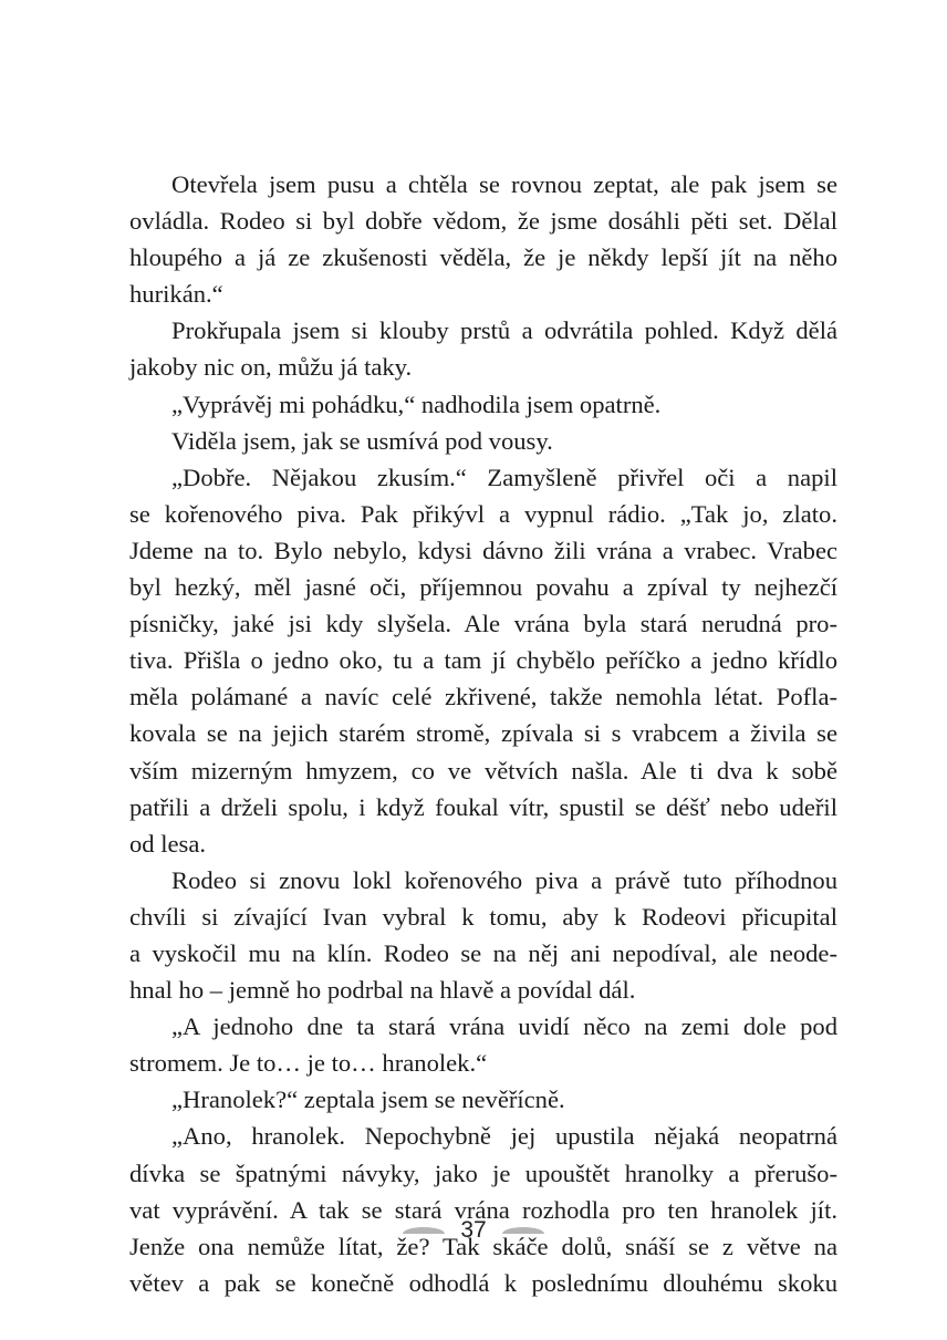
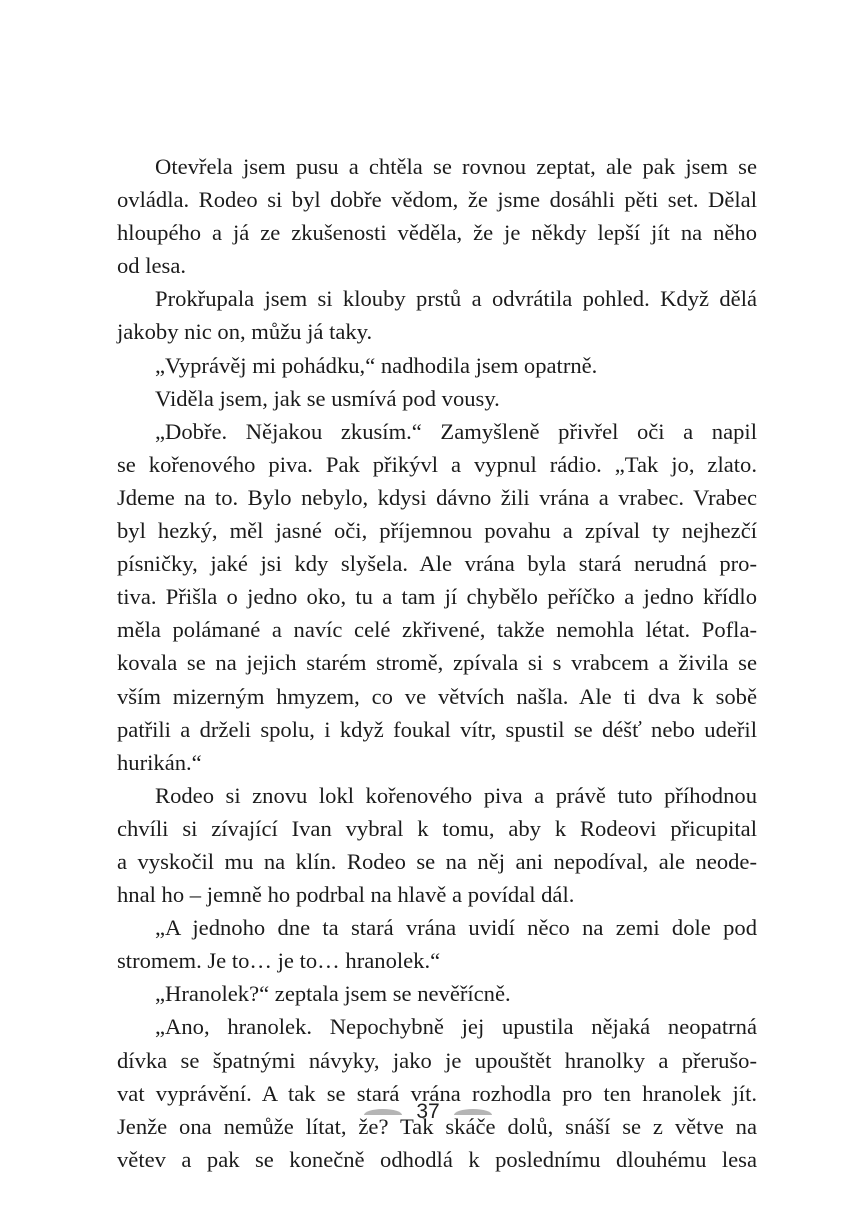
  Otevřela jsem pusu a chtěla se rovnou zeptat, ale pak jsem se
  ovládla. Rodeo si byl dobře vědom, že jsme dosáhli pěti set. Dělal
  hloupého a já ze zkušenosti věděla, že je někdy lepší jít na něho
- hurikán.“
+ od lesa.
  Prokřupala jsem si klouby prstů a odvrátila pohled. Když dělá
  jakoby nic on, můžu já taky.
  „Vyprávěj mi pohádku,“ nadhodila jsem opatrně.
  Viděla jsem, jak se usmívá pod vousy.
  „Dobře. Nějakou zkusím.“ Zamyšleně přivřel oči a napil
  se kořenového piva. Pak přikývl a vypnul rádio. „Tak jo, zlato.
  Jdeme na to. Bylo nebylo, kdysi dávno žili vrána a vrabec. Vrabec
  byl hezký, měl jasné oči, příjemnou povahu a zpíval ty nejhezčí
  písničky, jaké jsi kdy slyšela. Ale vrána byla stará nerudná pro-
  tiva. Přišla o jedno oko, tu a tam jí chybělo peříčko a jedno křídlo
  měla polámané a navíc celé zkřivené, takže nemohla létat. Pofla-
  kovala se na jejich starém stromě, zpívala si s vrabcem a živila se
  vším mizerným hmyzem, co ve větvích našla. Ale ti dva k sobě
  patřili a drželi spolu, i když foukal vítr, spustil se déšť nebo udeřil
- od lesa.
+ hurikán.“
  Rodeo si znovu lokl kořenového piva a právě tuto příhodnou
  chvíli si zívající Ivan vybral k tomu, aby k Rodeovi přicupital
  a vyskočil mu na klín. Rodeo se na něj ani nepodíval, ale neode-
  hnal ho – jemně ho podrbal na hlavě a povídal dál.
  „A jednoho dne ta stará vrána uvidí něco na zemi dole pod
  stromem. Je to… je to… hranolek.“
  „Hranolek?“ zeptala jsem se nevěřícně.
  „Ano, hranolek. Nepochybně jej upustila nějaká neopatrná
  dívka se špatnými návyky, jako je upouštět hranolky a přerušo-
  vat vyprávění. A tak se stará vrána rozhodla pro ten hranolek jít.
  Jenže ona nemůže lítat, že? Tak skáče dolů, snáší se z větve na
- větev a pak se konečně odhodlá k poslednímu dlouhému skoku
+ větev a pak se konečně odhodlá k poslednímu dlouhému lesa
  37
